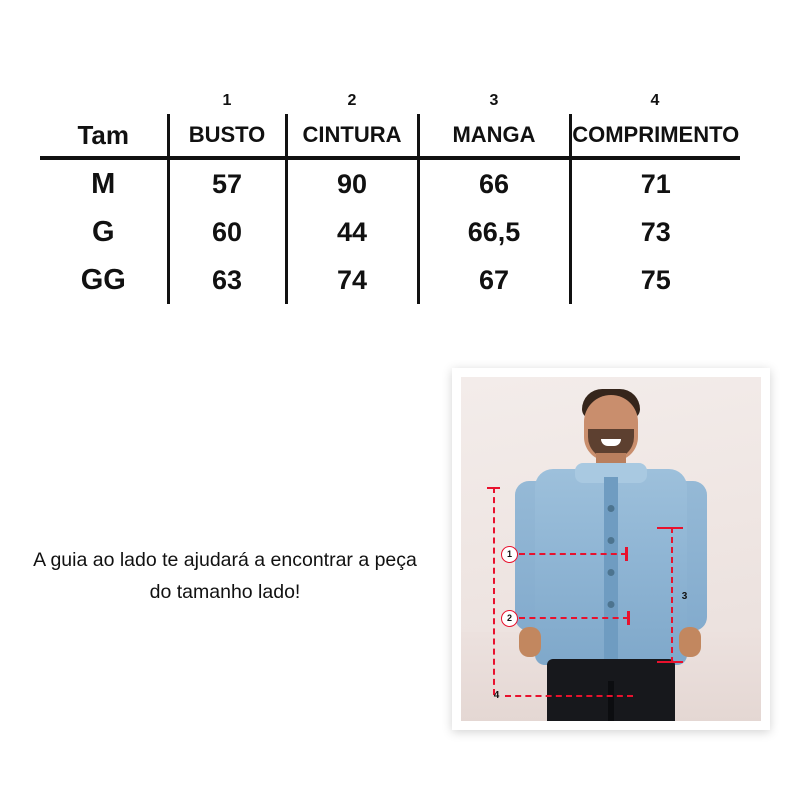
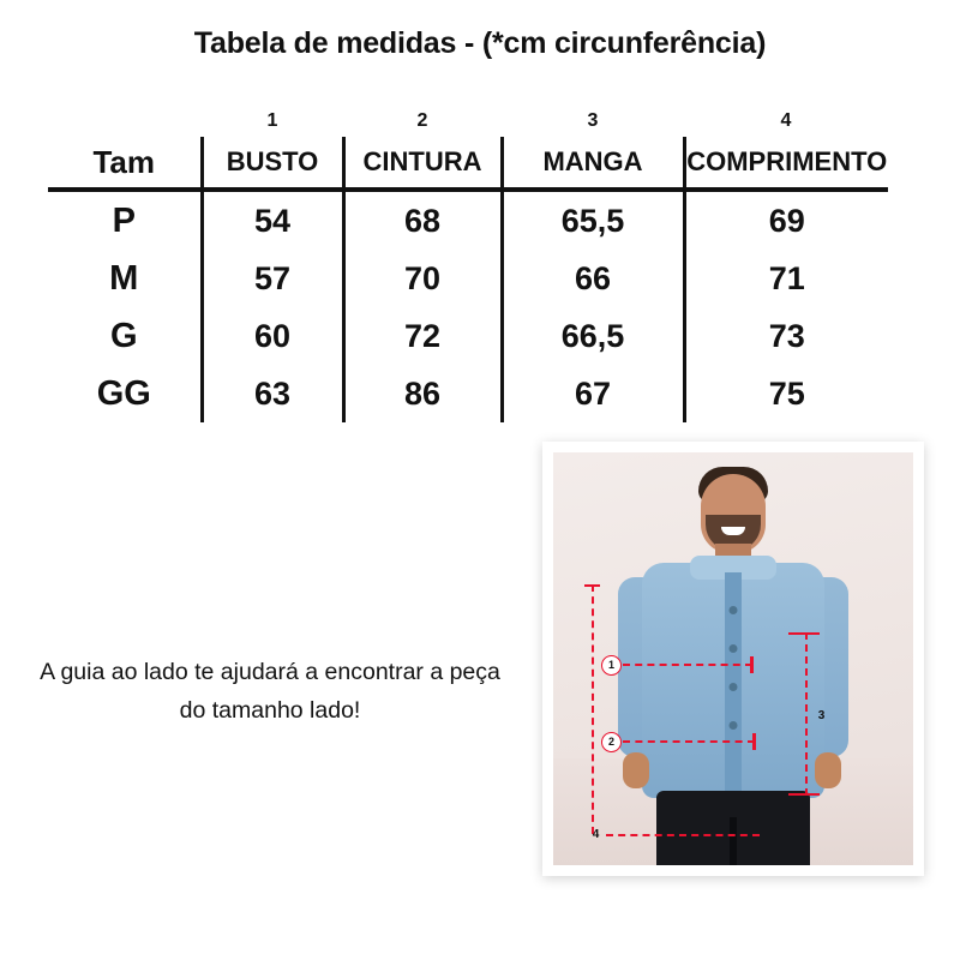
+ Tabela de medidas - (*cm circunferência)
  	1	2	3	4
  Tam	BUSTO	CINTURA	MANGA	COMPRIMENTO
+ P	54	68	65,5	69
- M	57	90	66	71
+ M	57	70	66	71
- G	60	44	66,5	73
+ G	60	72	66,5	73
- GG	63	74	67	75
+ GG	63	86	67	75
  A guia ao lado te ajudará a encontrar a peça do tamanho lado!
  1
  2
  3
  4
